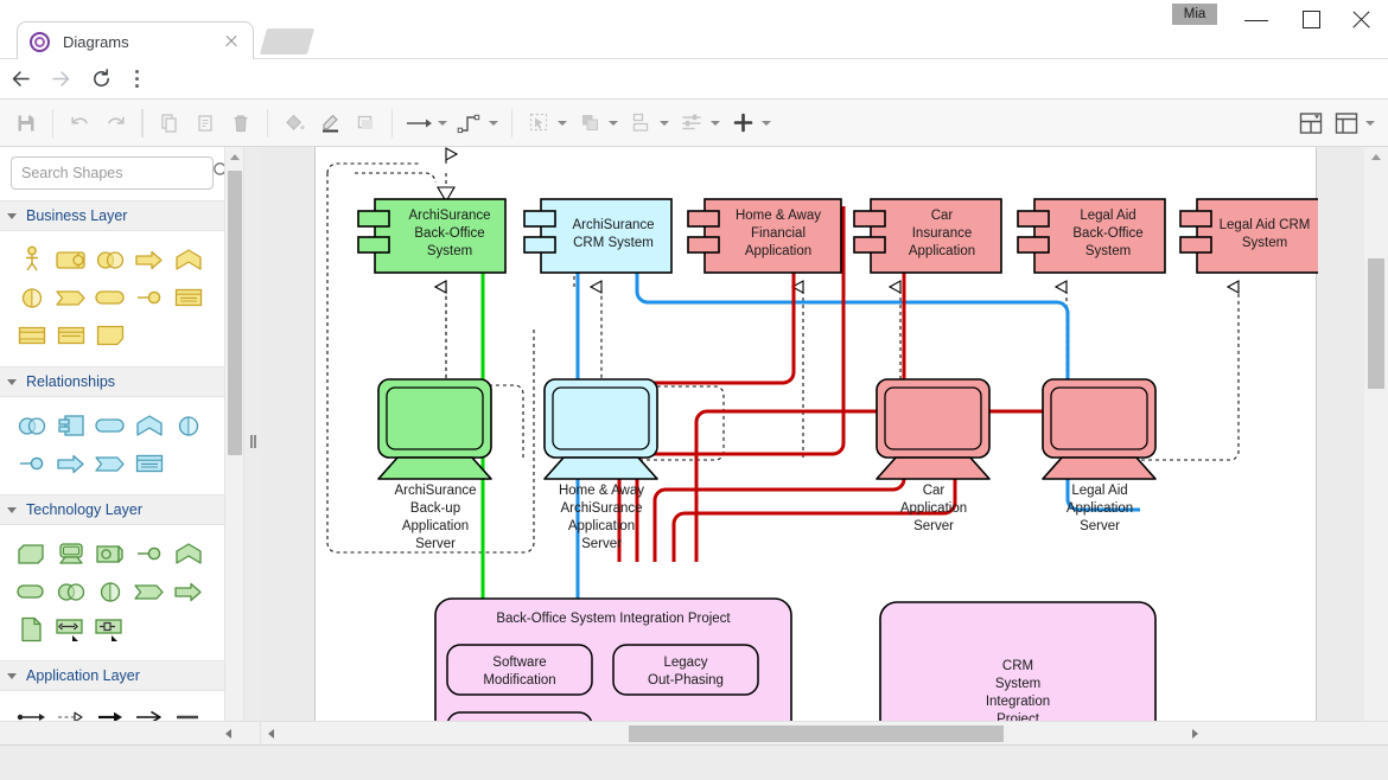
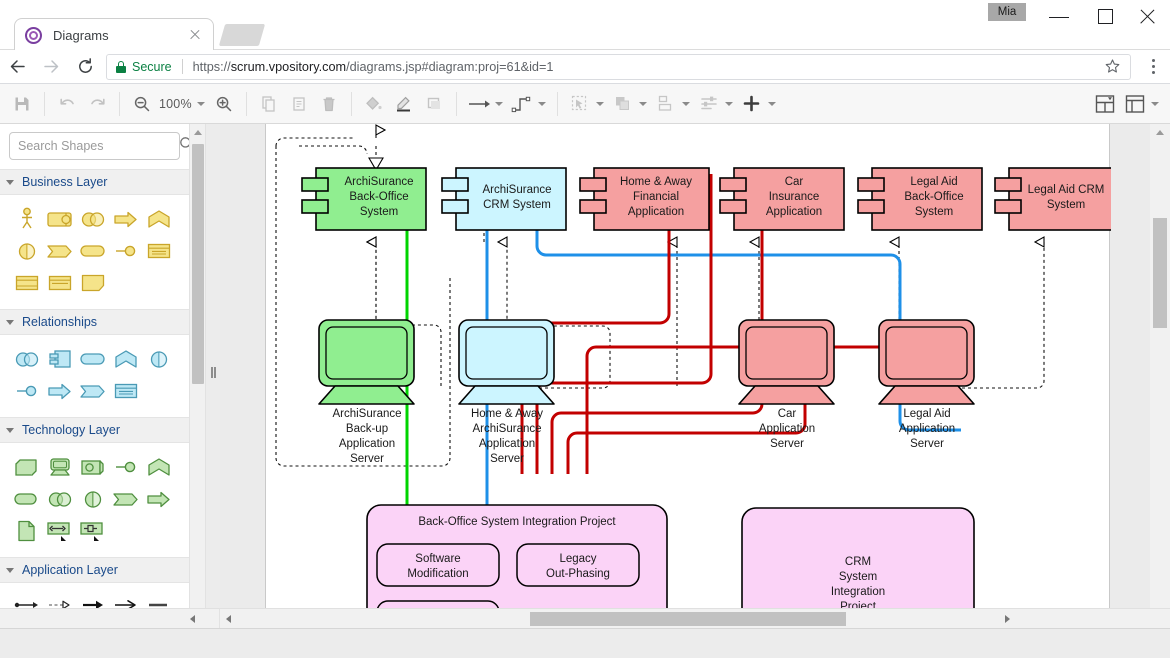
  Diagrams
  Mia
+ Secure
+ https://scrum.vpository.com/diagrams.jsp#diagram:proj=61&id=1
+ 100%
  Search Shapes
  Business Layer
  Relationships
  Technology Layer
  Application Layer
  ArchiSurance
  Back-Office
  System
  ArchiSurance
  CRM System
  Home & Away
  Financial
  Application
  Car
  Insurance
  Application
  Legal Aid
  Back-Office
  System
  Legal Aid CRM
  System
  ArchiSurance
  Back-up
  Application
  Server
  Home & Away
  ArchiSurance
  Application
  Server
  Car
  Application
  Server
  Legal Aid
  Application
  Server
  Back-Office System Integration Project
  Software
  Modification
  Legacy
  Out-Phasing
  CRM
  System
  Integration
  Project
